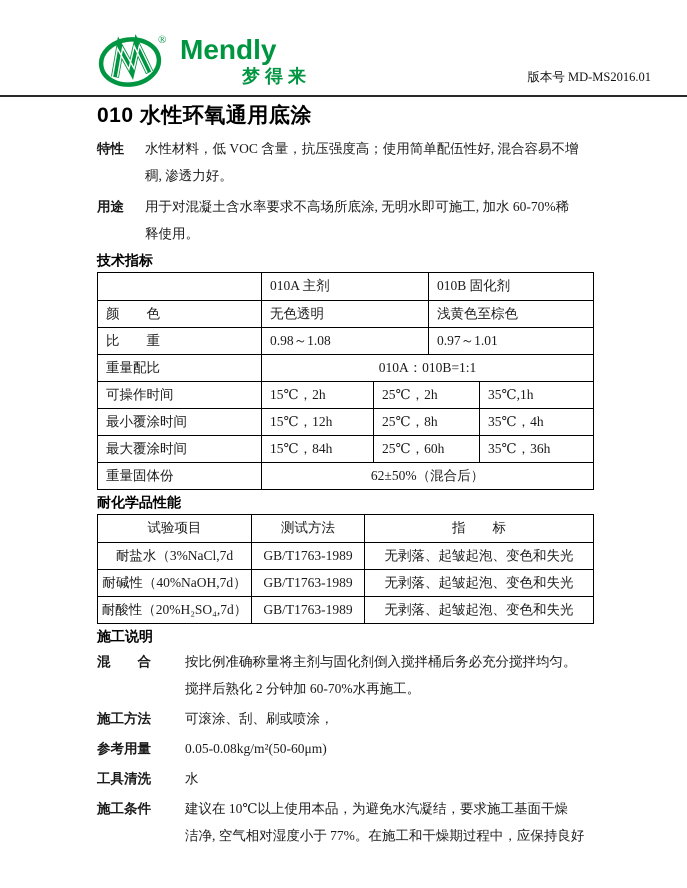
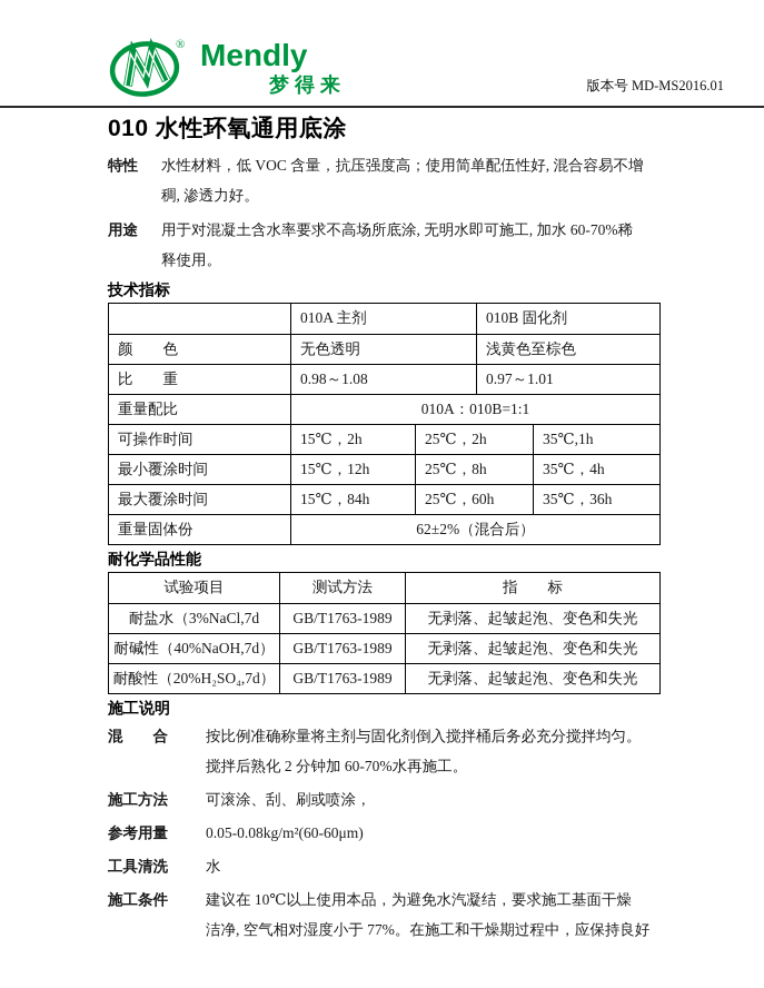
  ®
  Mendly
  梦得来
  版本号 MD-MS2016.01
  010 水性环氧通用底涂
  特性
  水性材料，低 VOC 含量，抗压强度高；使用简单配伍性好, 混合容易不增
  稠, 渗透力好。
  用途
  用于对混凝土含水率要求不高场所底涂, 无明水即可施工, 加水 60-70%稀
  释使用。
  技术指标
  010A 主剂
  010B 固化剂
  颜 色
  无色透明
  浅黄色至棕色
  比 重
  0.98～1.08
  0.97～1.01
  重量配比
  010A：010B=1:1
  可操作时间
  15℃，2h
  25℃，2h
  35℃,1h
  最小覆涂时间
  15℃，12h
  25℃，8h
  35℃，4h
  最大覆涂时间
  15℃，84h
  25℃，60h
  35℃，36h
  重量固体份
- 62±50%（混合后）
+ 62±2%（混合后）
  耐化学品性能
  试验项目
  测试方法
  指 标
  耐盐水（3%NaCl,7d
  GB/T1763-1989
  无剥落、起皱起泡、变色和失光
  耐碱性（40%NaOH,7d）
  GB/T1763-1989
  无剥落、起皱起泡、变色和失光
  耐酸性（20%H₂SO₄,7d）
  GB/T1763-1989
  无剥落、起皱起泡、变色和失光
  施工说明
  混 合
  按比例准确称量将主剂与固化剂倒入搅拌桶后务必充分搅拌均匀。
  搅拌后熟化 2 分钟加 60-70%水再施工。
  施工方法
  可滚涂、刮、刷或喷涂，
  参考用量
- 0.05-0.08kg/m²(50-60μm)
+ 0.05-0.08kg/m²(60-60μm)
  工具清洗
  水
  施工条件
  建议在 10℃以上使用本品，为避免水汽凝结，要求施工基面干燥
  洁净, 空气相对湿度小于 77%。在施工和干燥期过程中，应保持良好
